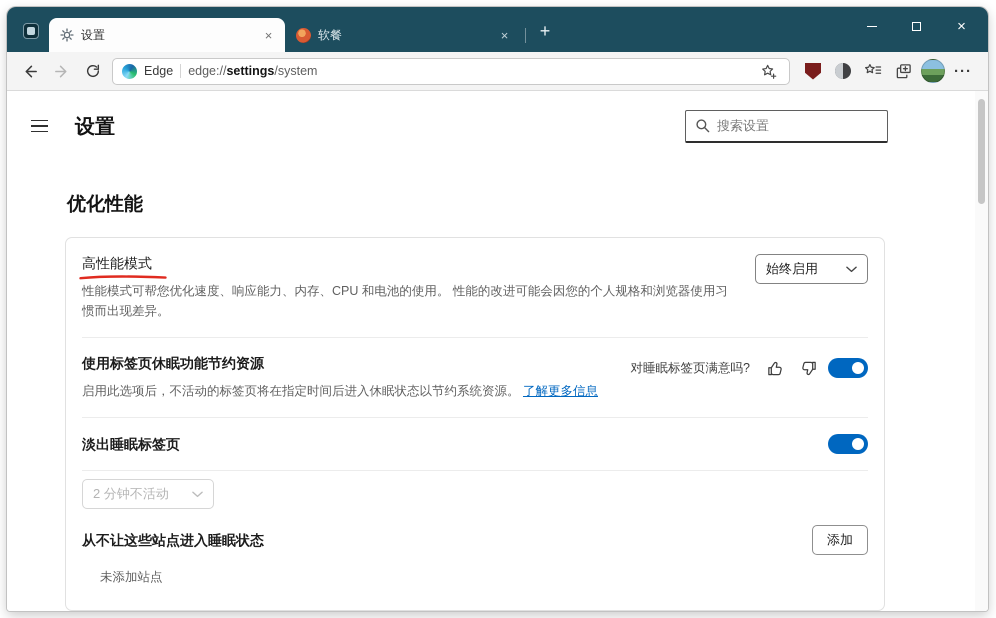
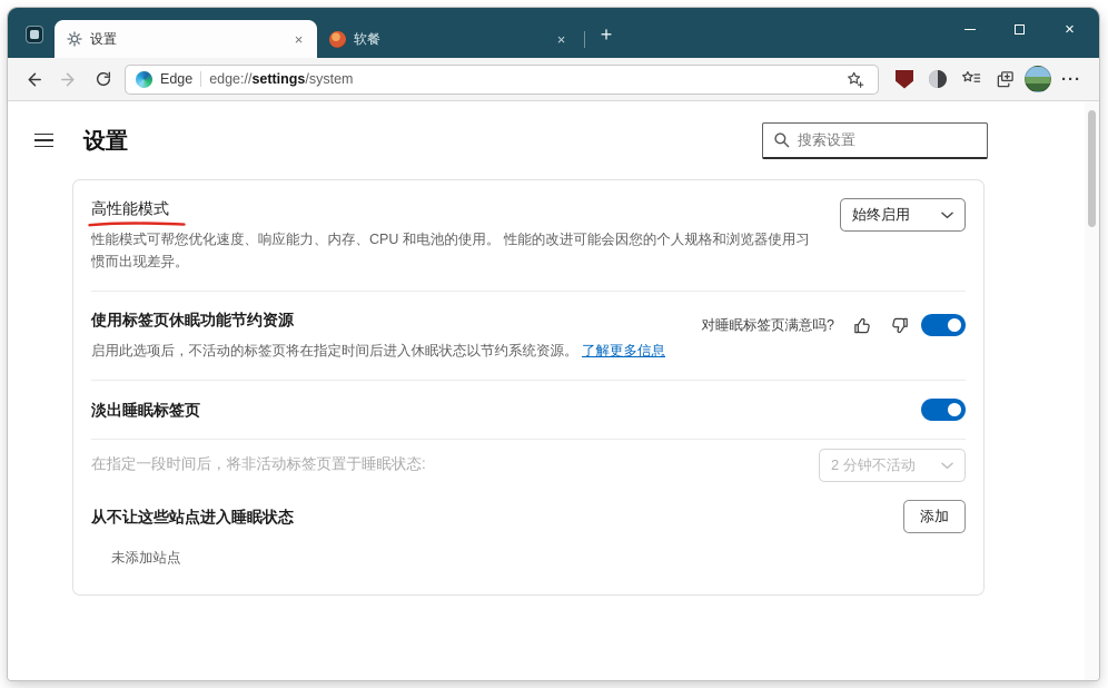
  设置
  ×
  软餐
  ×
  +
  ×
  Edge
  edge://settings/system
  ···
  设置
  搜索设置
- 优化性能
  高性能模式
  性能模式可帮您优化速度、响应能力、内存、CPU 和电池的使用。 性能的改进可能会因您的个人规格和浏览器使用习惯而出现差异。
  始终启用
  使用标签页休眠功能节约资源
  启用此选项后，不活动的标签页将在指定时间后进入休眠状态以节约系统资源。 了解更多信息
  对睡眠标签页满意吗?
  淡出睡眠标签页
+ 在指定一段时间后，将非活动标签页置于睡眠状态:
  2 分钟不活动
  从不让这些站点进入睡眠状态
  添加
  未添加站点
